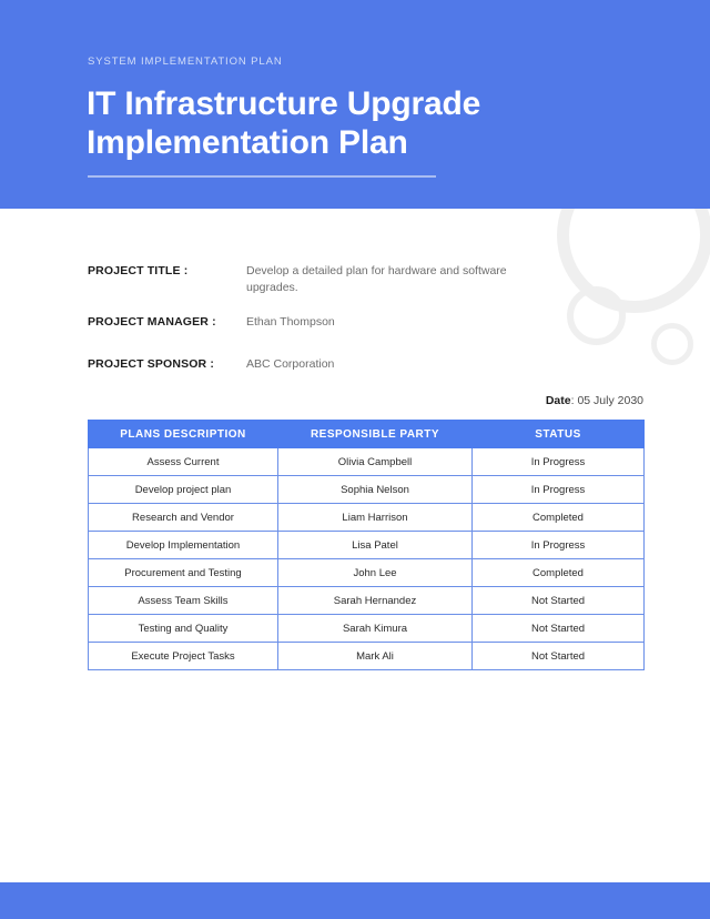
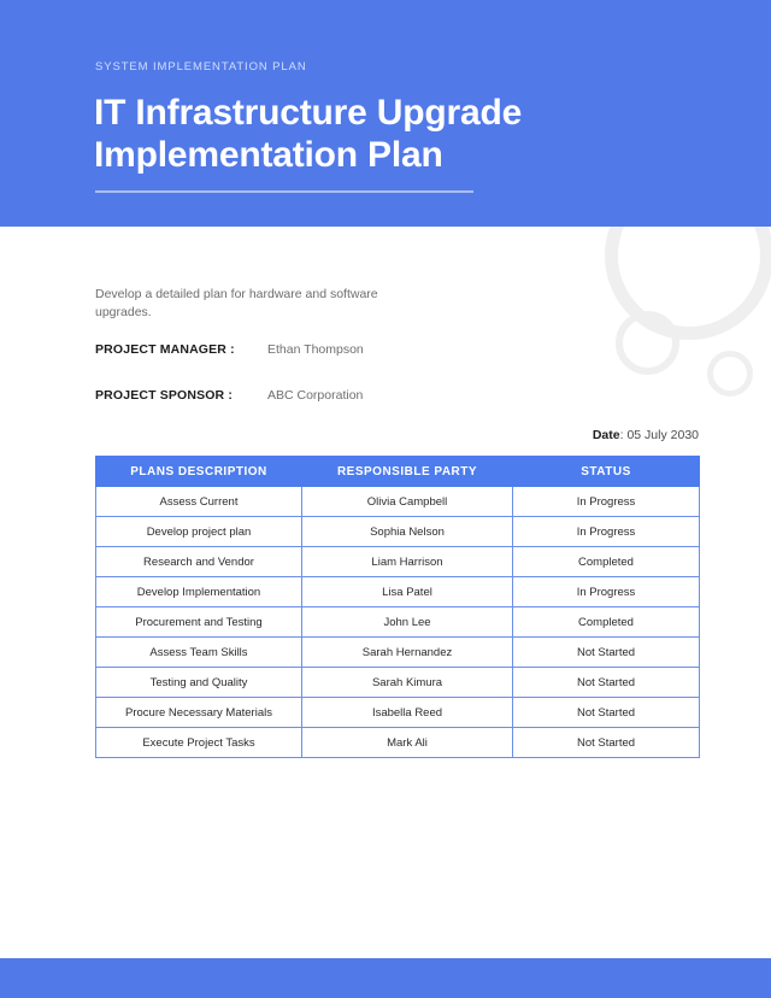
  SYSTEM IMPLEMENTATION PLAN
  IT Infrastructure Upgrade
  Implementation Plan
- PROJECT TITLE :
  Develop a detailed plan for hardware and software upgrades.
  PROJECT MANAGER :
  Ethan Thompson
  PROJECT SPONSOR :
  ABC Corporation
  Date: 05 July 2030
  PLANS DESCRIPTION	RESPONSIBLE PARTY	STATUS
  Assess Current	Olivia Campbell	In Progress
  Develop project plan	Sophia Nelson	In Progress
  Research and Vendor	Liam Harrison	Completed
  Develop Implementation	Lisa Patel	In Progress
  Procurement and Testing	John Lee	Completed
  Assess Team Skills	Sarah Hernandez	Not Started
  Testing and Quality	Sarah Kimura	Not Started
+ Procure Necessary Materials	Isabella Reed	Not Started
  Execute Project Tasks	Mark Ali	Not Started
